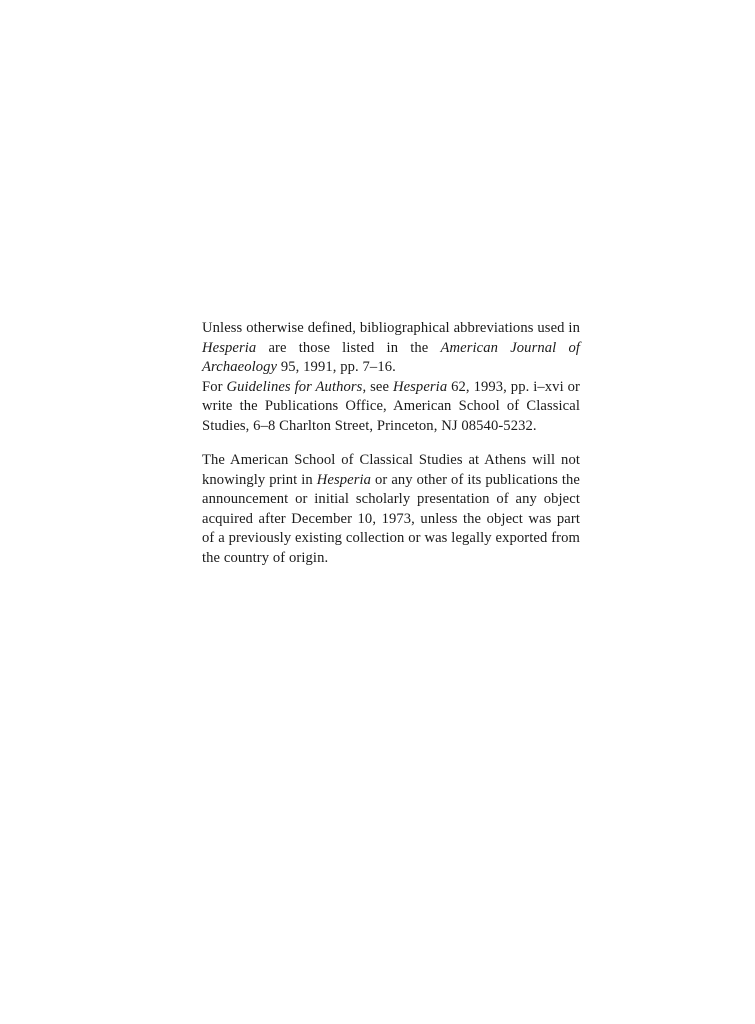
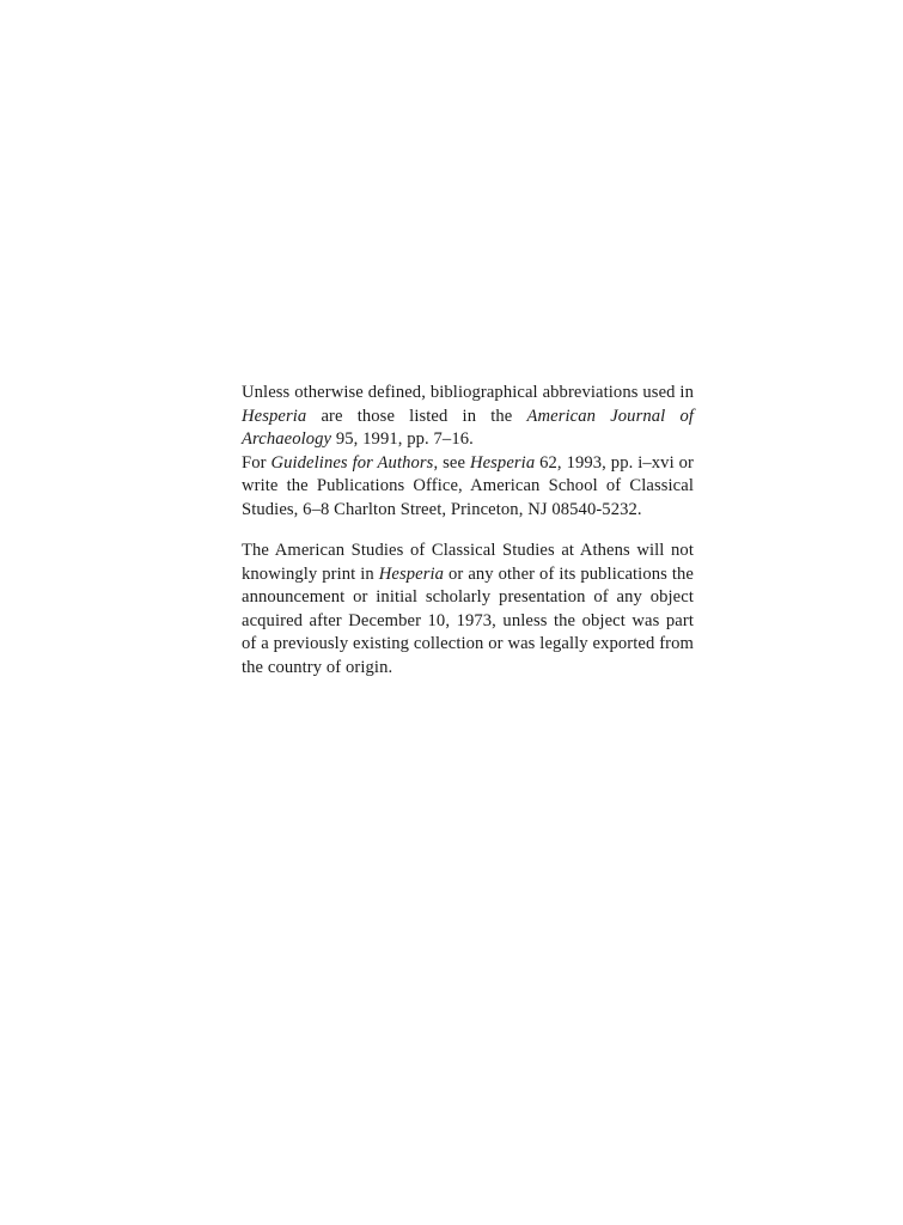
  Unless otherwise defined, bibliographical abbreviations used in Hesperia are those listed in the American Journal of Archaeology 95, 1991, pp. 7–16.
  For Guidelines for Authors, see Hesperia 62, 1993, pp. i–xvi or write the Publications Office, American School of Classical Studies, 6–8 Charlton Street, Princeton, NJ 08540-5232.
- The American School of Classical Studies at Athens will not knowingly print in Hesperia or any other of its publications the announcement or initial scholarly presentation of any object acquired after December 10, 1973, unless the object was part of a previously existing collection or was legally exported from the country of origin.
+ The American Studies of Classical Studies at Athens will not knowingly print in Hesperia or any other of its publications the announcement or initial scholarly presentation of any object acquired after December 10, 1973, unless the object was part of a previously existing collection or was legally exported from the country of origin.
